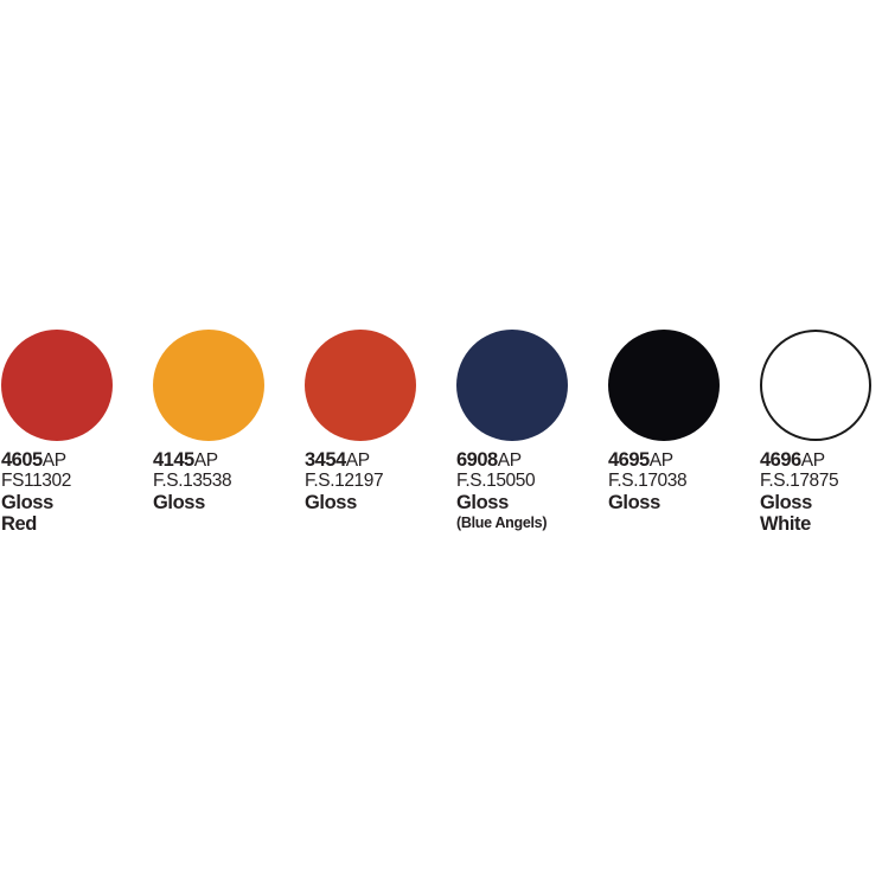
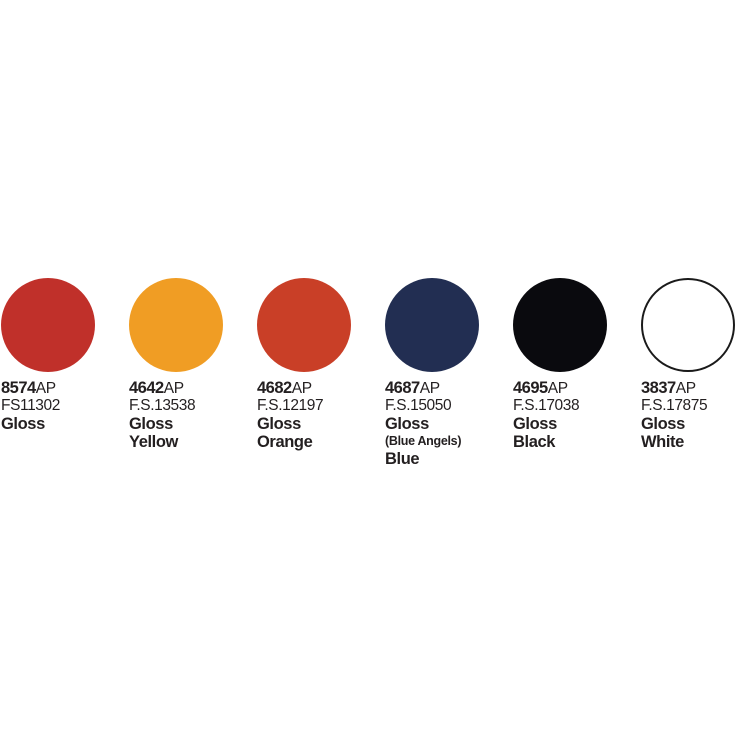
- 4605AP
+ 8574AP
  FS11302
  Gloss
- Red
- 4145AP
+ 4642AP
  F.S.13538
  Gloss
+ Yellow
- 3454AP
+ 4682AP
  F.S.12197
  Gloss
+ Orange
- 6908AP
+ 4687AP
  F.S.15050
  Gloss
  (Blue Angels)
+ Blue
  4695AP
  F.S.17038
  Gloss
+ Black
- 4696AP
+ 3837AP
  F.S.17875
  Gloss
  White
